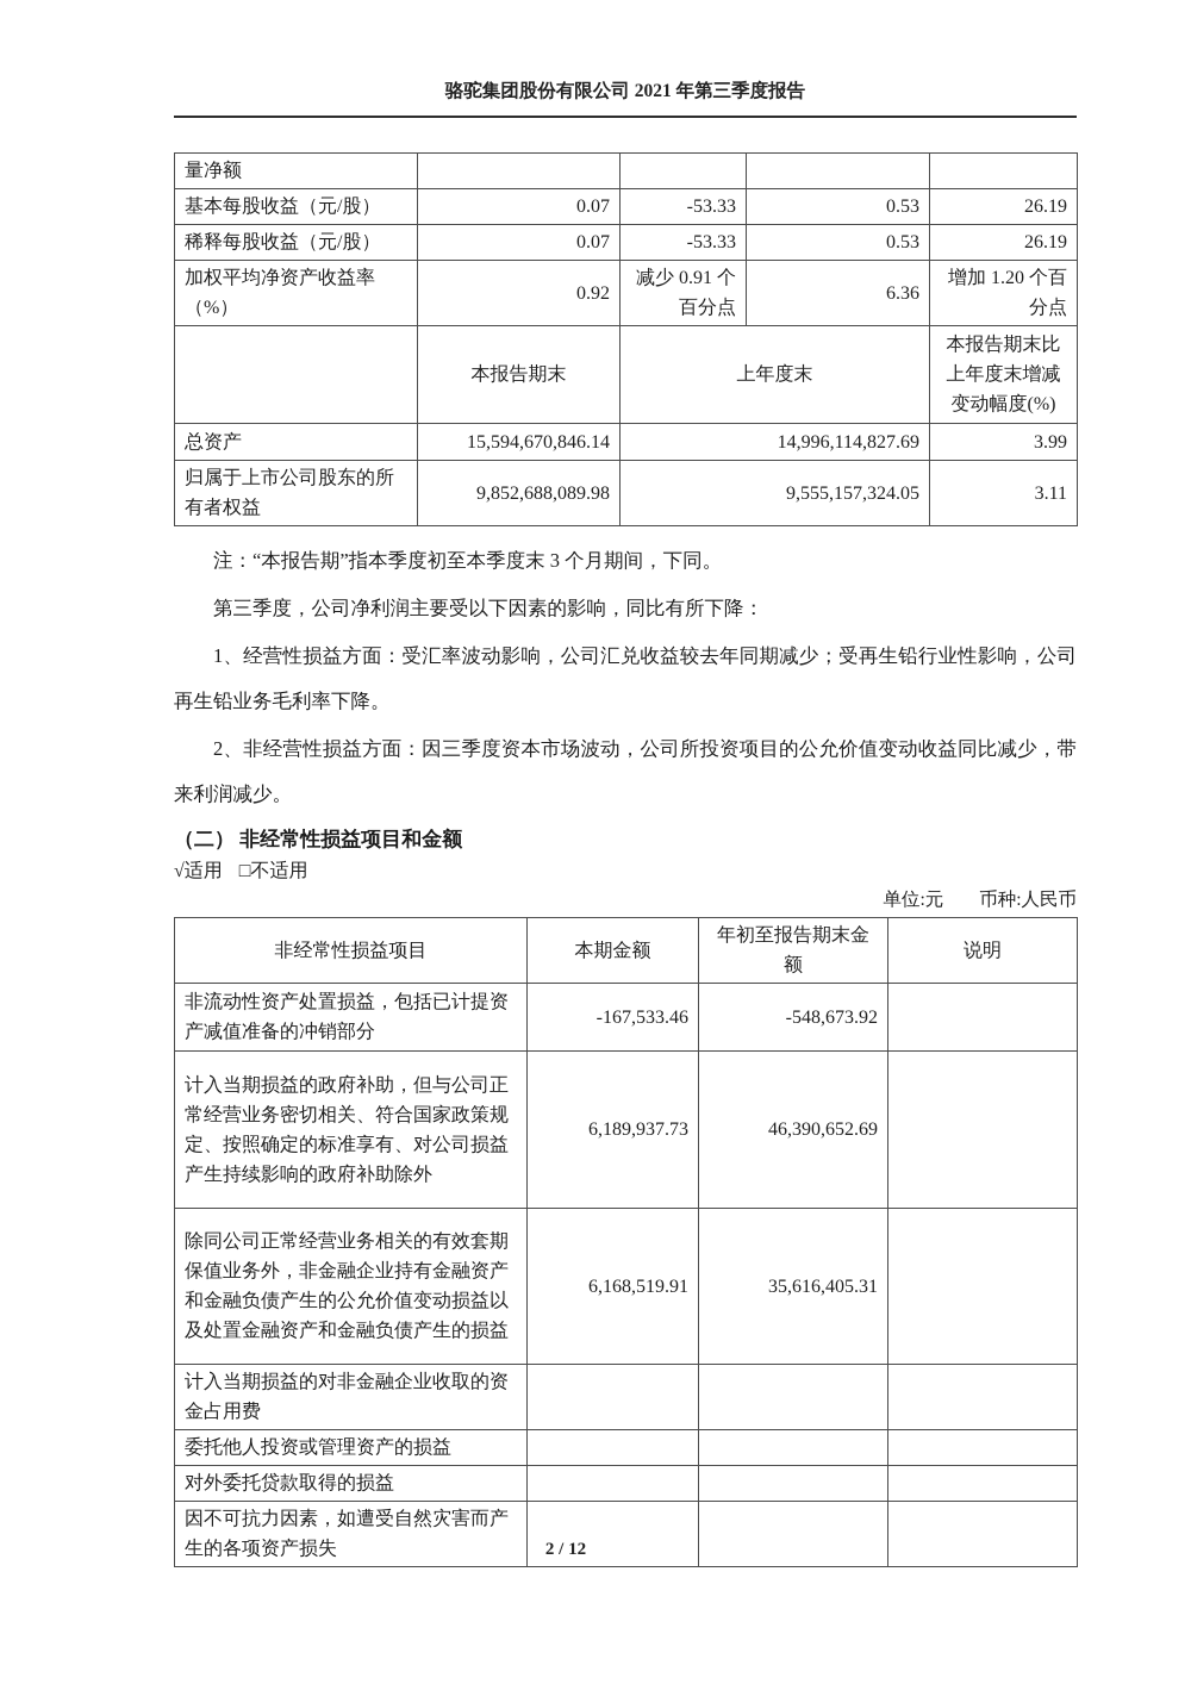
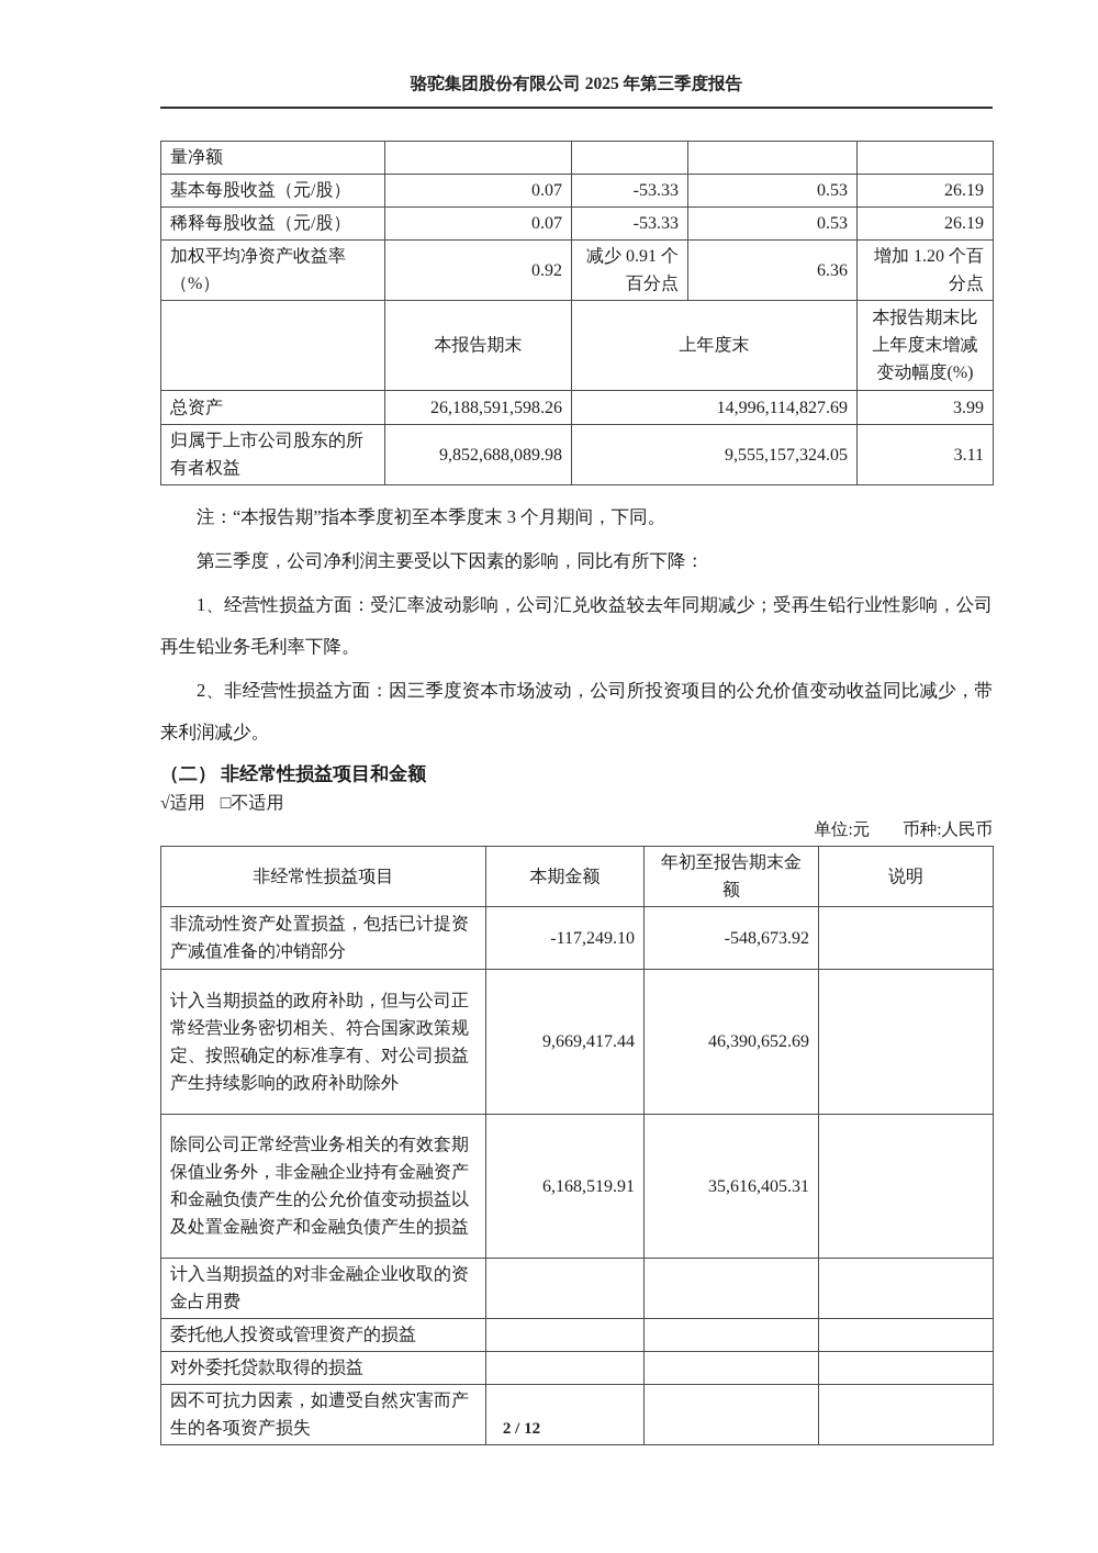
- 骆驼集团股份有限公司 2021 年第三季度报告
+ 骆驼集团股份有限公司 2025 年第三季度报告
  量净额
  基本每股收益（元/股）	0.07	-53.33	0.53	26.19
  稀释每股收益（元/股）	0.07	-53.33	0.53	26.19
  加权平均净资产收益率（%）	0.92	减少 0.91 个百分点	6.36	增加 1.20 个百分点
  	本报告期末	上年度末	本报告期末比上年度末增减变动幅度(%)
- 总资产	15,594,670,846.14	14,996,114,827.69	3.99
+ 总资产	26,188,591,598.26	14,996,114,827.69	3.99
  归属于上市公司股东的所有者权益	9,852,688,089.98	9,555,157,324.05	3.11
  注：“本报告期”指本季度初至本季度末 3 个月期间，下同。
  第三季度，公司净利润主要受以下因素的影响，同比有所下降：
  1、经营性损益方面：受汇率波动影响，公司汇兑收益较去年同期减少；受再生铅行业性影响，公司再生铅业务毛利率下降。
  2、非经营性损益方面：因三季度资本市场波动，公司所投资项目的公允价值变动收益同比减少，带来利润减少。
  （二） 非经常性损益项目和金额
  √适用 □不适用
  单位:元 币种:人民币
  非经常性损益项目	本期金额	年初至报告期末金额	说明
- 非流动性资产处置损益，包括已计提资产减值准备的冲销部分	-167,533.46	-548,673.92
+ 非流动性资产处置损益，包括已计提资产减值准备的冲销部分	-117,249.10	-548,673.92
- 计入当期损益的政府补助，但与公司正常经营业务密切相关、符合国家政策规定、按照确定的标准享有、对公司损益产生持续影响的政府补助除外	6,189,937.73	46,390,652.69
+ 计入当期损益的政府补助，但与公司正常经营业务密切相关、符合国家政策规定、按照确定的标准享有、对公司损益产生持续影响的政府补助除外	9,669,417.44	46,390,652.69
  除同公司正常经营业务相关的有效套期保值业务外，非金融企业持有金融资产和金融负债产生的公允价值变动损益以及处置金融资产和金融负债产生的损益	6,168,519.91	35,616,405.31
  计入当期损益的对非金融企业收取的资金占用费
  委托他人投资或管理资产的损益
  对外委托贷款取得的损益
  因不可抗力因素，如遭受自然灾害而产生的各项资产损失
  2 / 12
